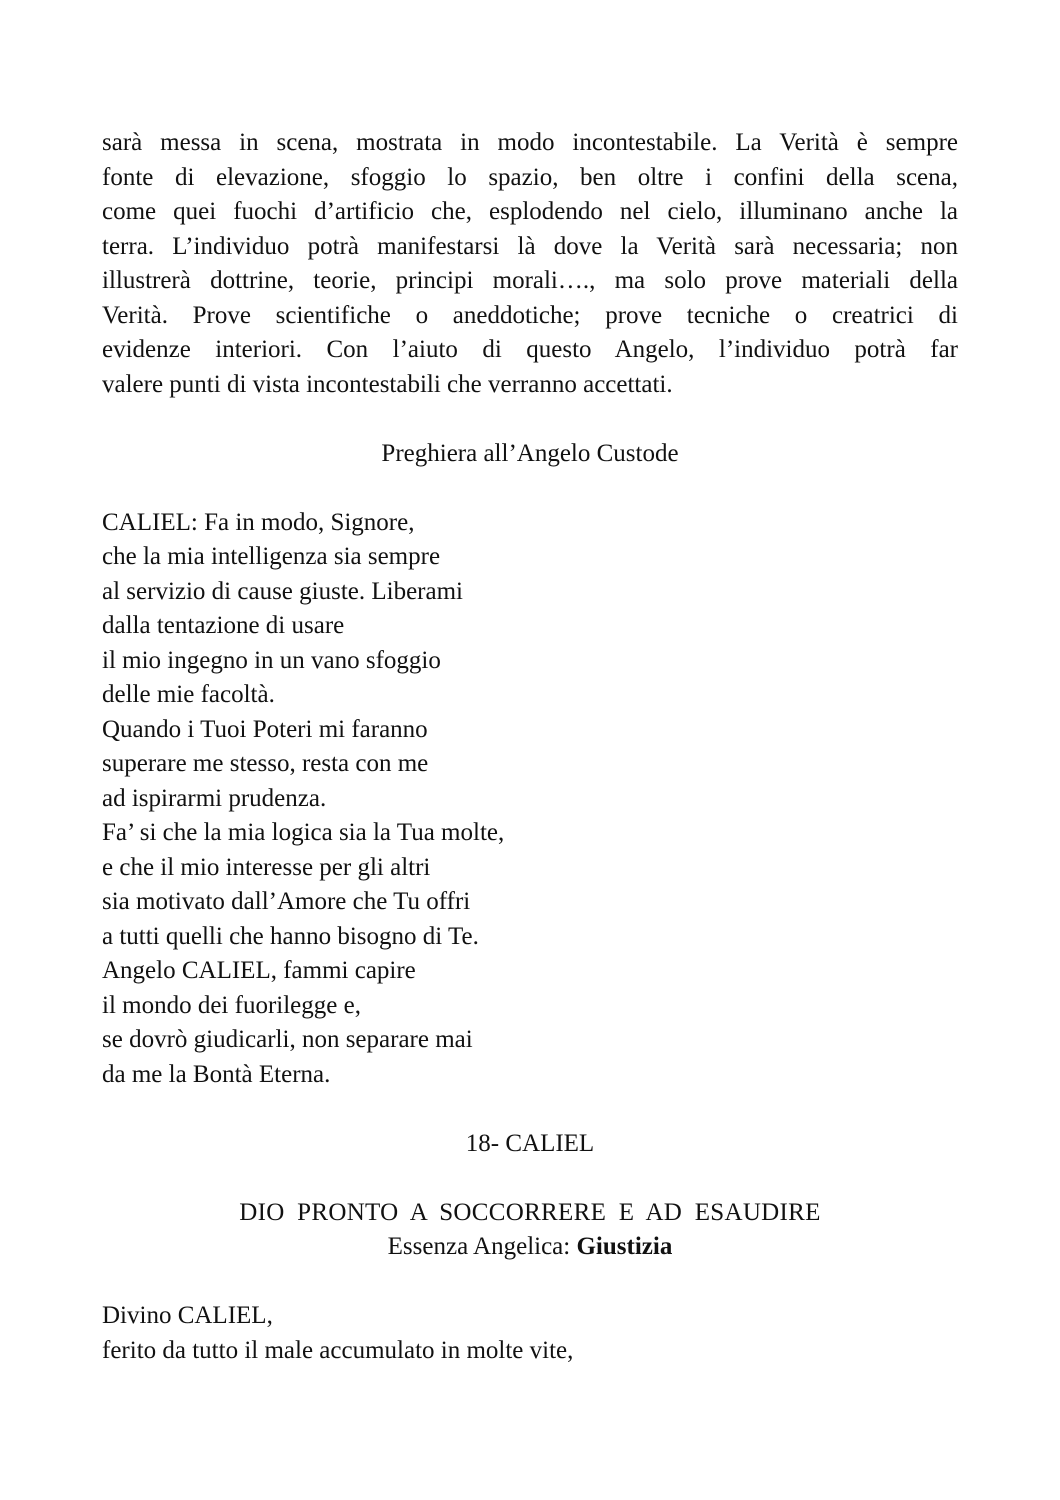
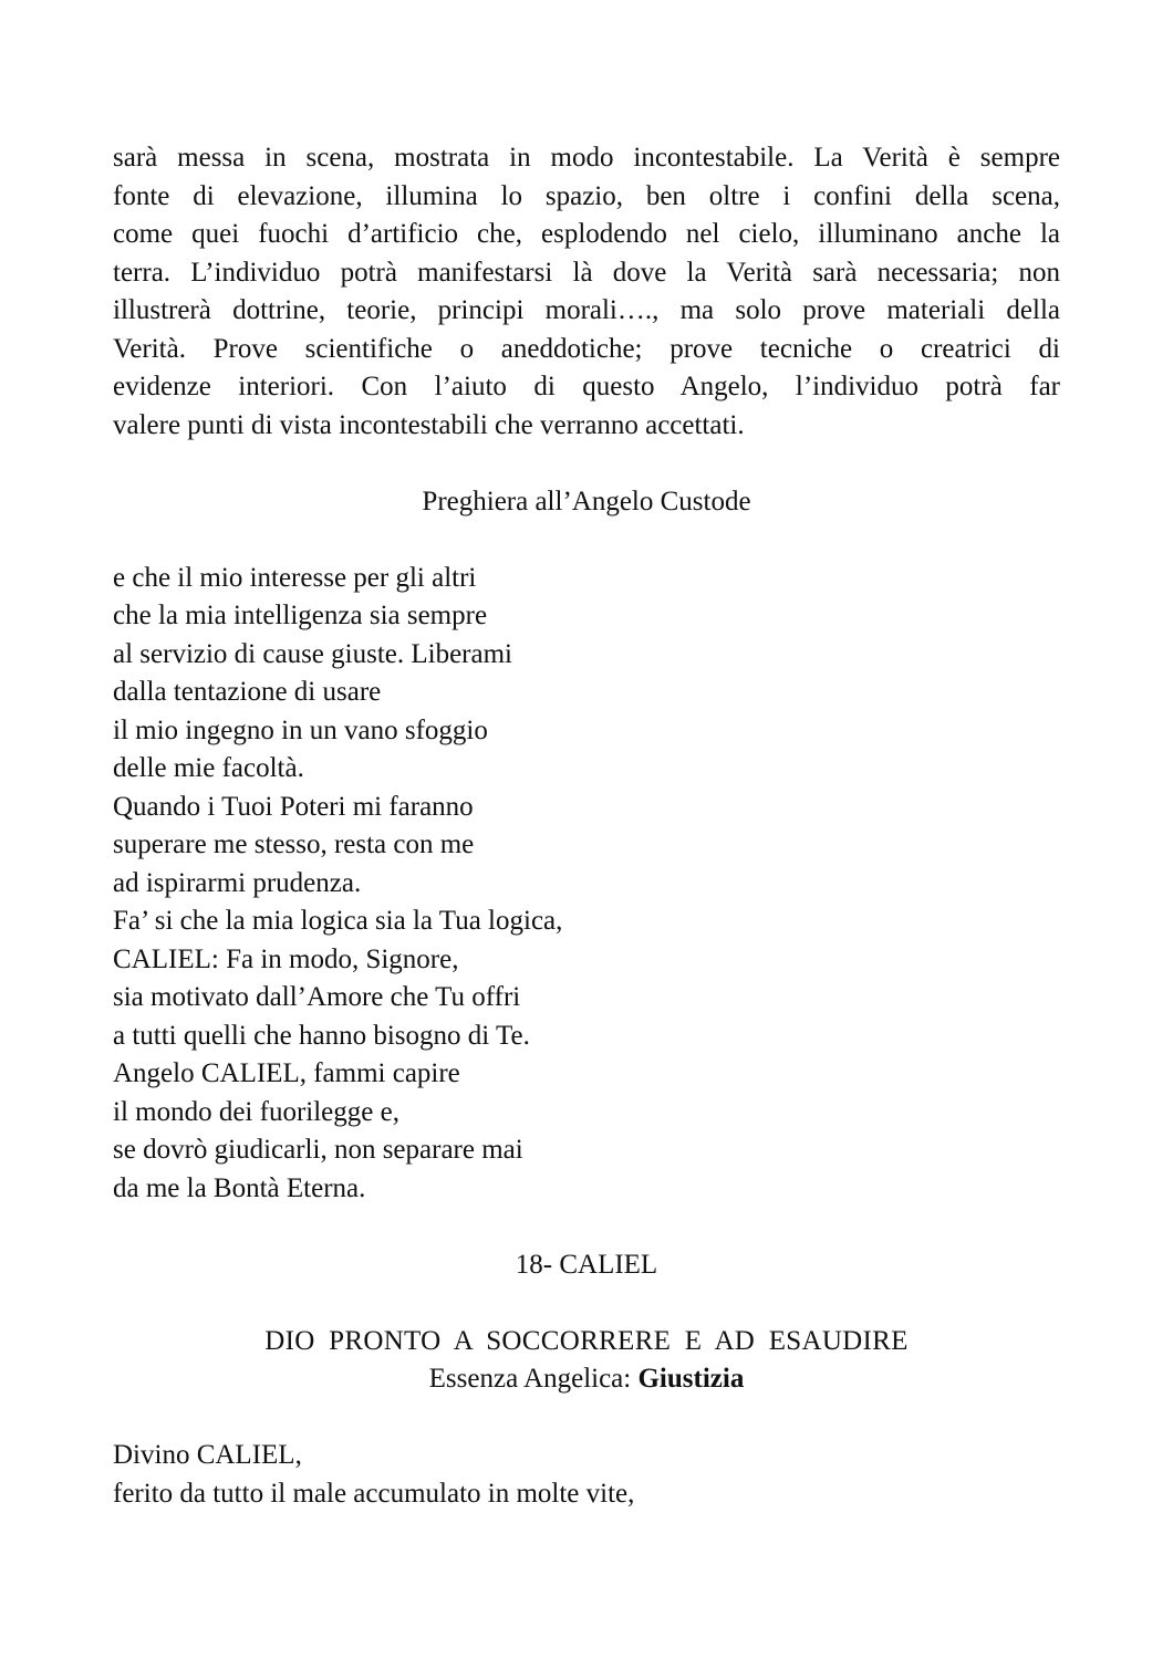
  sarà messa in scena, mostrata in modo incontestabile. La Verità è sempre
- fonte di elevazione, sfoggio lo spazio, ben oltre i confini della scena,
+ fonte di elevazione, illumina lo spazio, ben oltre i confini della scena,
  come quei fuochi d’artificio che, esplodendo nel cielo, illuminano anche la
  terra. L’individuo potrà manifestarsi là dove la Verità sarà necessaria; non
  illustrerà dottrine, teorie, principi morali…., ma solo prove materiali della
  Verità. Prove scientifiche o aneddotiche; prove tecniche o creatrici di
  evidenze interiori. Con l’aiuto di questo Angelo, l’individuo potrà far
  valere punti di vista incontestabili che verranno accettati.
  Preghiera all’Angelo Custode
- CALIEL: Fa in modo, Signore,
+ e che il mio interesse per gli altri
  che la mia intelligenza sia sempre
  al servizio di cause giuste. Liberami
  dalla tentazione di usare
  il mio ingegno in un vano sfoggio
  delle mie facoltà.
  Quando i Tuoi Poteri mi faranno
  superare me stesso, resta con me
  ad ispirarmi prudenza.
- Fa’ si che la mia logica sia la Tua molte,
+ Fa’ si che la mia logica sia la Tua logica,
- e che il mio interesse per gli altri
+ CALIEL: Fa in modo, Signore,
  sia motivato dall’Amore che Tu offri
  a tutti quelli che hanno bisogno di Te.
  Angelo CALIEL, fammi capire
  il mondo dei fuorilegge e,
  se dovrò giudicarli, non separare mai
  da me la Bontà Eterna.
  18- CALIEL
  DIO PRONTO A SOCCORRERE E AD ESAUDIRE
  Essenza Angelica: Giustizia
  Divino CALIEL,
  ferito da tutto il male accumulato in molte vite,
